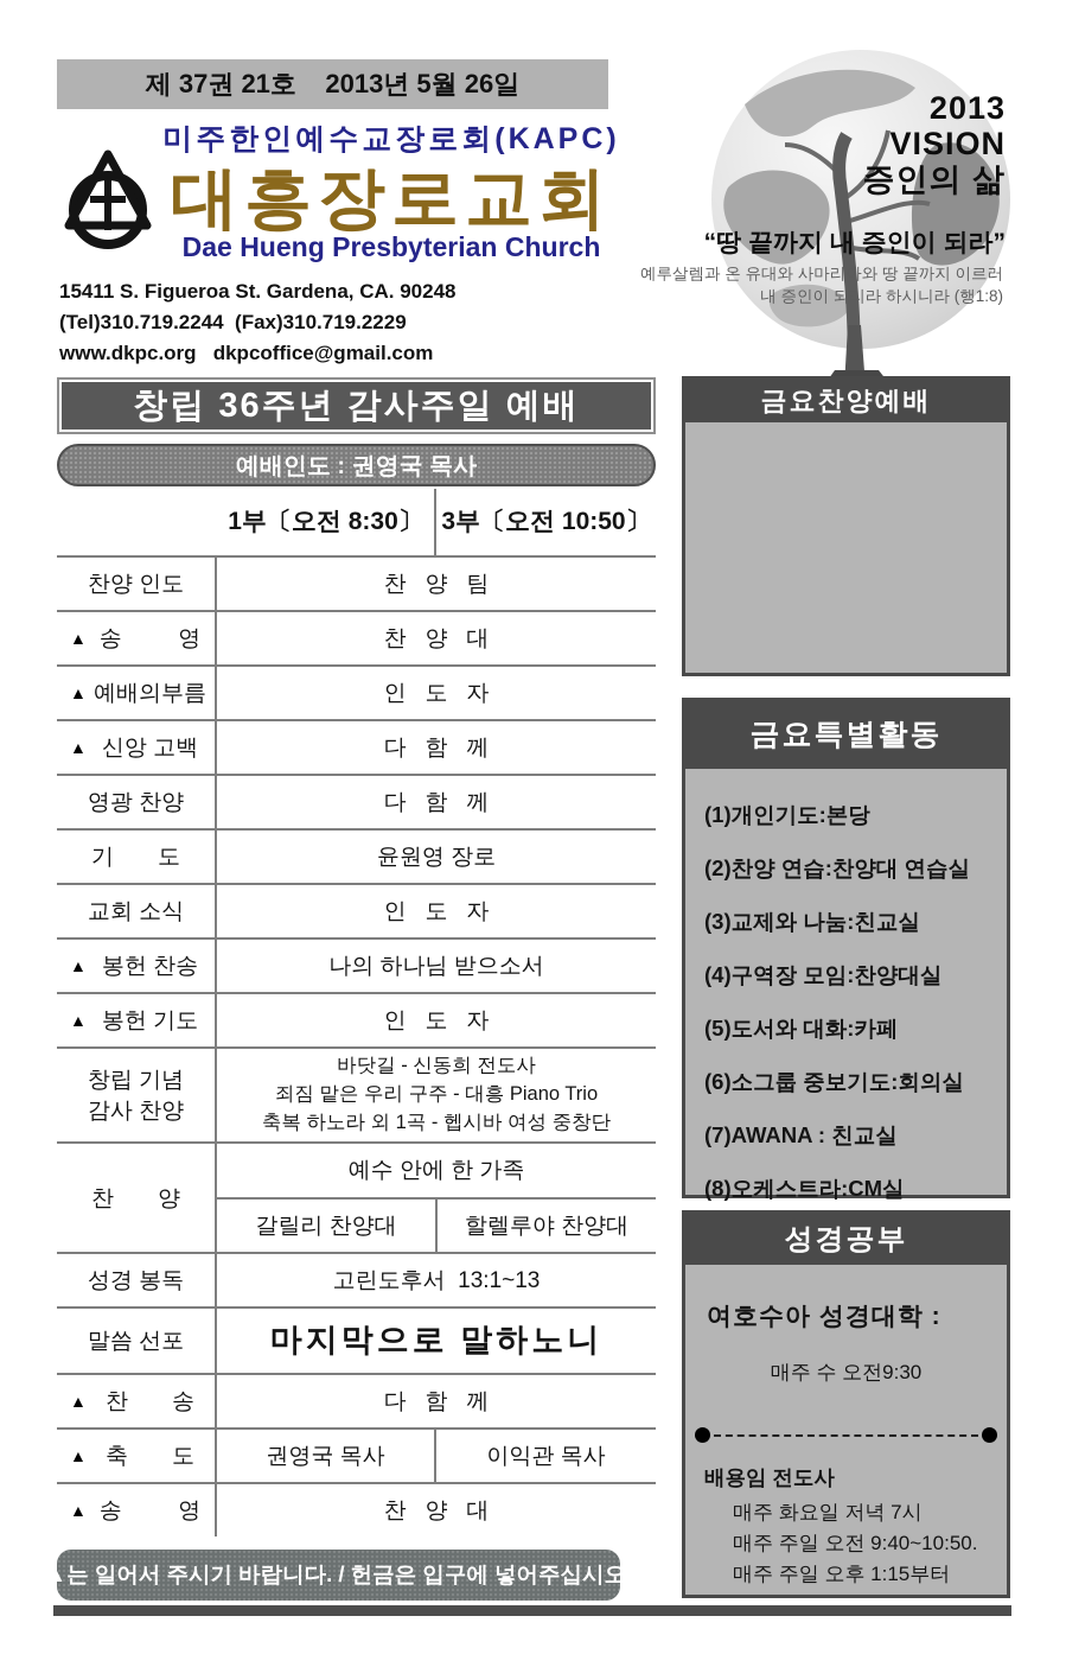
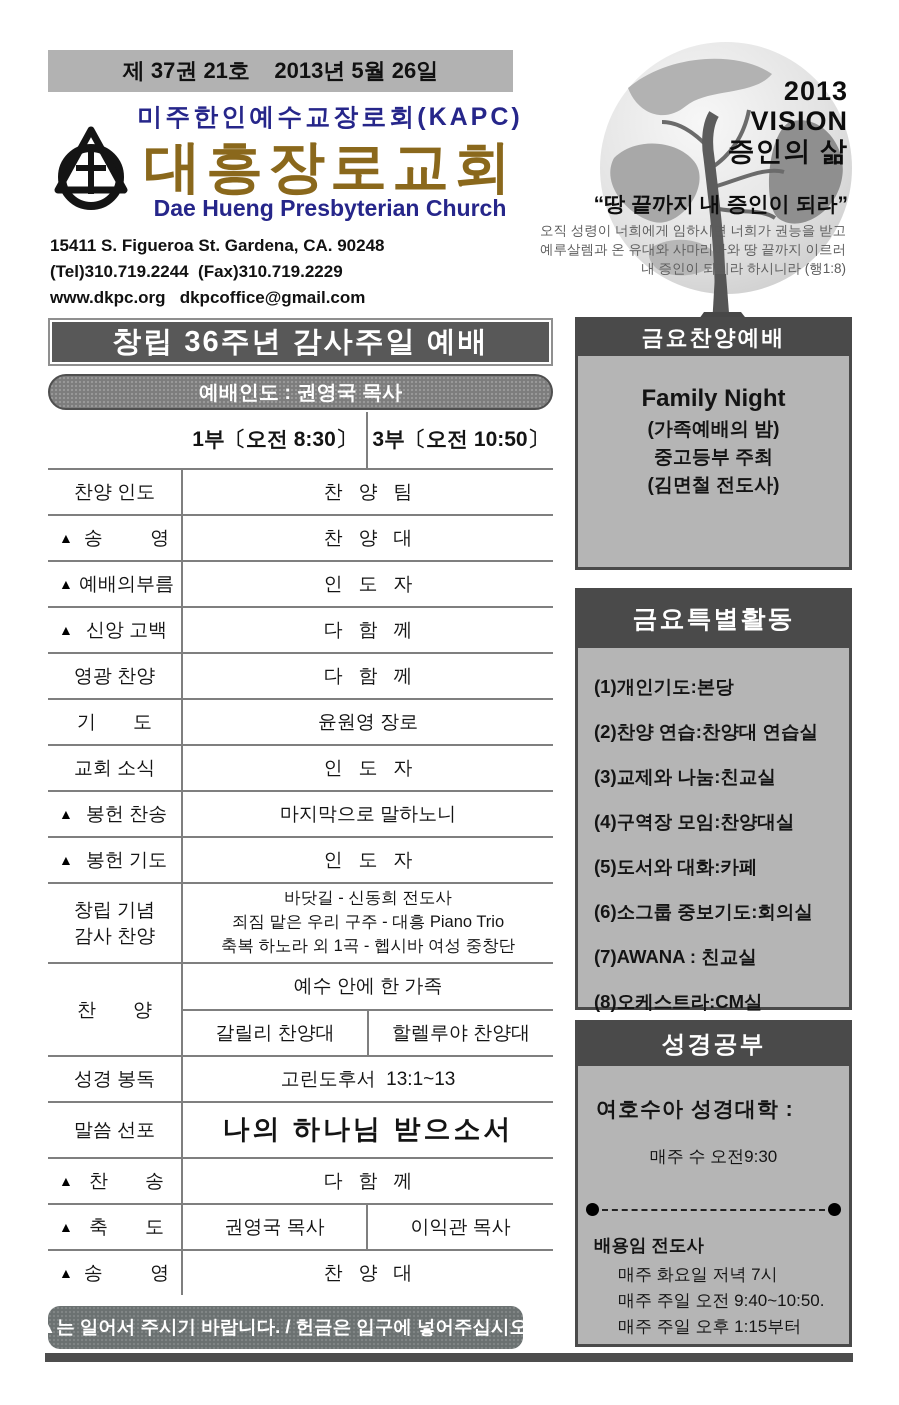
  제 37권 21호 2013년 5월 26일
  미주한인예수교장로회(KAPC)
  대흥장로교회
  Dae Hueng Presbyterian Church
  15411 S. Figueroa St. Gardena, CA. 90248
  (Tel)310.719.2244 (Fax)310.719.2229
  www.dkpc.org dkpcoffice@gmail.com
  2013
  VISION
  증인의 삶
  “땅 끝까지 내 증인이 되라”
+ 오직 성령이 너희에게 임하시면 너희가 권능을 받고
  예루살렘과 온 유대와 사마리아와 땅 끝까지 이르러
  내 증인이 되리라 하시니라 (행1:8)
  창립 36주년 감사주일 예배
  예배인도 : 권영국 목사
  1부〔오전 8:30〕
  3부〔오전 10:50〕
  찬양 인도
  찬 양 팀
  ▲
  송 영
  찬 양 대
  ▲
  예배의부름
  인 도 자
  ▲
  신앙 고백
  다 함 께
  영광 찬양
  다 함 께
  기 도
  윤원영 장로
  교회 소식
  인 도 자
  ▲
  봉헌 찬송
- 나의 하나님 받으소서
+ 마지막으로 말하노니
  ▲
  봉헌 기도
  인 도 자
  창립 기념
  감사 찬양
  바닷길 - 신동희 전도사
  죄짐 맡은 우리 구주 - 대흥 Piano Trio
  축복 하노라 외 1곡 - 헵시바 여성 중창단
  찬 양
  예수 안에 한 가족
  갈릴리 찬양대
  할렐루야 찬양대
  성경 봉독
  고린도후서 13:1~13
  말씀 선포
- 마지막으로 말하노니
+ 나의 하나님 받으소서
  ▲
  찬 송
  다 함 께
  ▲
  축 도
  권영국 목사
  이익관 목사
  ▲
  송 영
  찬 양 대
  ▲는 일어서 주시기 바랍니다. / 헌금은 입구에 넣어주십시오.
  금요찬양예배
+ Family Night
+ (가족예배의 밤)
+ 중고등부 주최
+ (김면철 전도사)
  금요특별활동
  (1)개인기도:본당
  (2)찬양 연습:찬양대 연습실
  (3)교제와 나눔:친교실
  (4)구역장 모임:찬양대실
  (5)도서와 대화:카페
  (6)소그룹 중보기도:회의실
  (7)AWANA : 친교실
  (8)오케스트라:CM실
  성경공부
  여호수아 성경대학 :
  매주 수 오전9:30
  배용임 전도사
  매주 화요일 저녁 7시
  매주 주일 오전 9:40~10:50.
  매주 주일 오후 1:15부터
